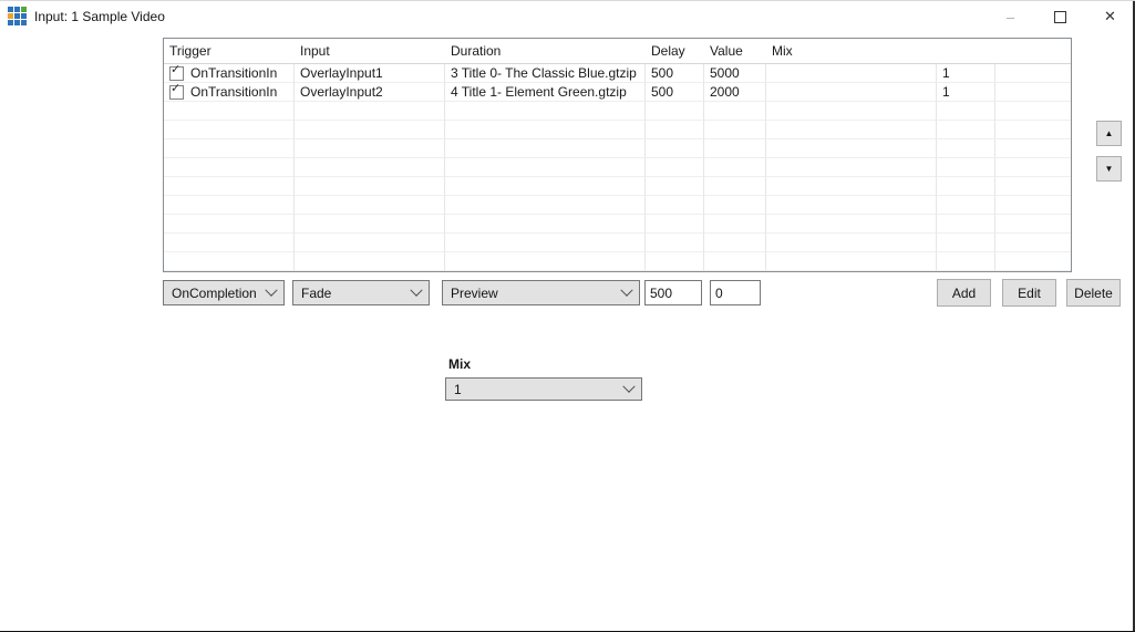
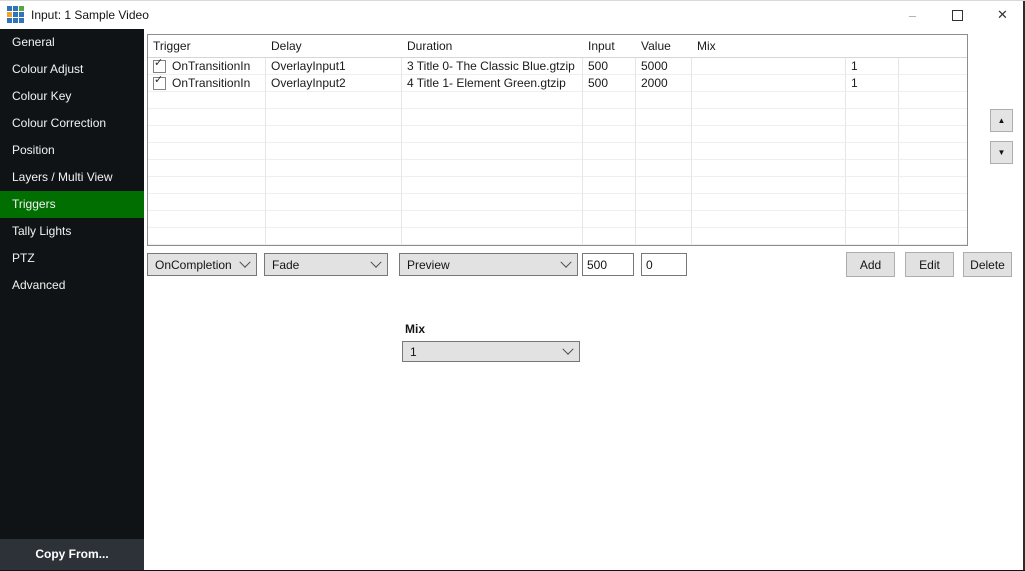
  Input: 1 Sample Video
  –
  ✕
+ General
+ Colour Adjust
+ Colour Key
+ Colour Correction
+ Position
+ Layers / Multi View
+ Triggers
+ Tally Lights
+ PTZ
+ Advanced
+ Copy From...
  Trigger
- Input
+ Delay
  Duration
- Delay
+ Input
  Value
  Mix
  ✓
  OnTransitionIn
  OverlayInput1
  3 Title 0- The Classic Blue.gtzip
  500
  5000
  1
  ✓
  OnTransitionIn
  OverlayInput2
  4 Title 1- Element Green.gtzip
  500
  2000
  1
  ▲
  ▼
  OnCompletion
  Fade
  Preview
  500
  0
  Add
  Edit
  Delete
  Mix
  1
